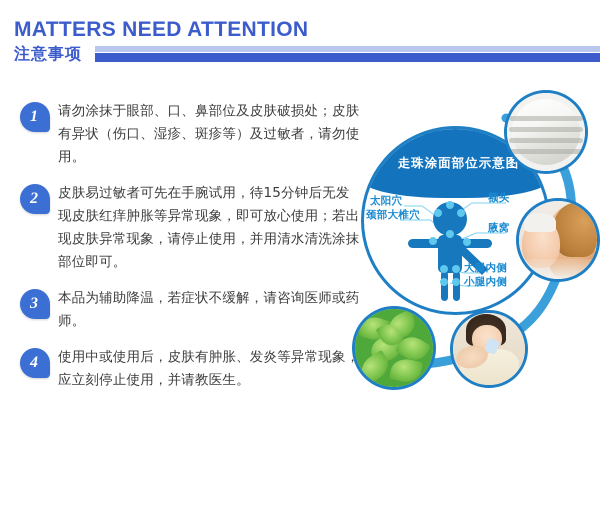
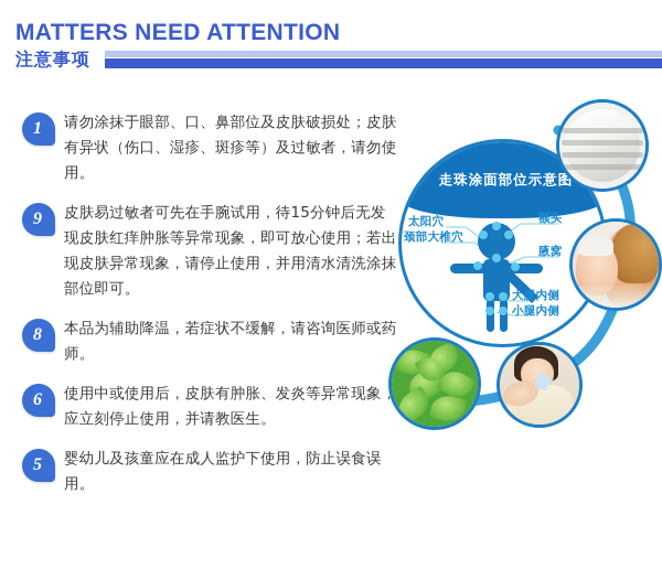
  MATTERS NEED ATTENTION
  注意事项
  1
  请勿涂抹于眼部、口、鼻部位及皮肤破损处；皮肤有异状（伤口、湿疹、斑疹等）及过敏者，请勿使用。
- 2
+ 9
  皮肤易过敏者可先在手腕试用，待15分钟后无发现皮肤红痒肿胀等异常现象，即可放心使用；若出现皮肤异常现象，请停止使用，并用清水清洗涂抹部位即可。
- 3
+ 8
  本品为辅助降温，若症状不缓解，请咨询医师或药师。
- 4
+ 6
  使用中或使用后，皮肤有肿胀、发炎等异常现象应立刻停止使用，并请教医生。
+ 5
+ 婴幼儿及孩童应在成人监护下使用，防止误食误用。
  走珠涂面部位示意
  太阳穴
  颈部大椎穴
  额头
  腋窝
  大腿内侧
  小腿内侧
